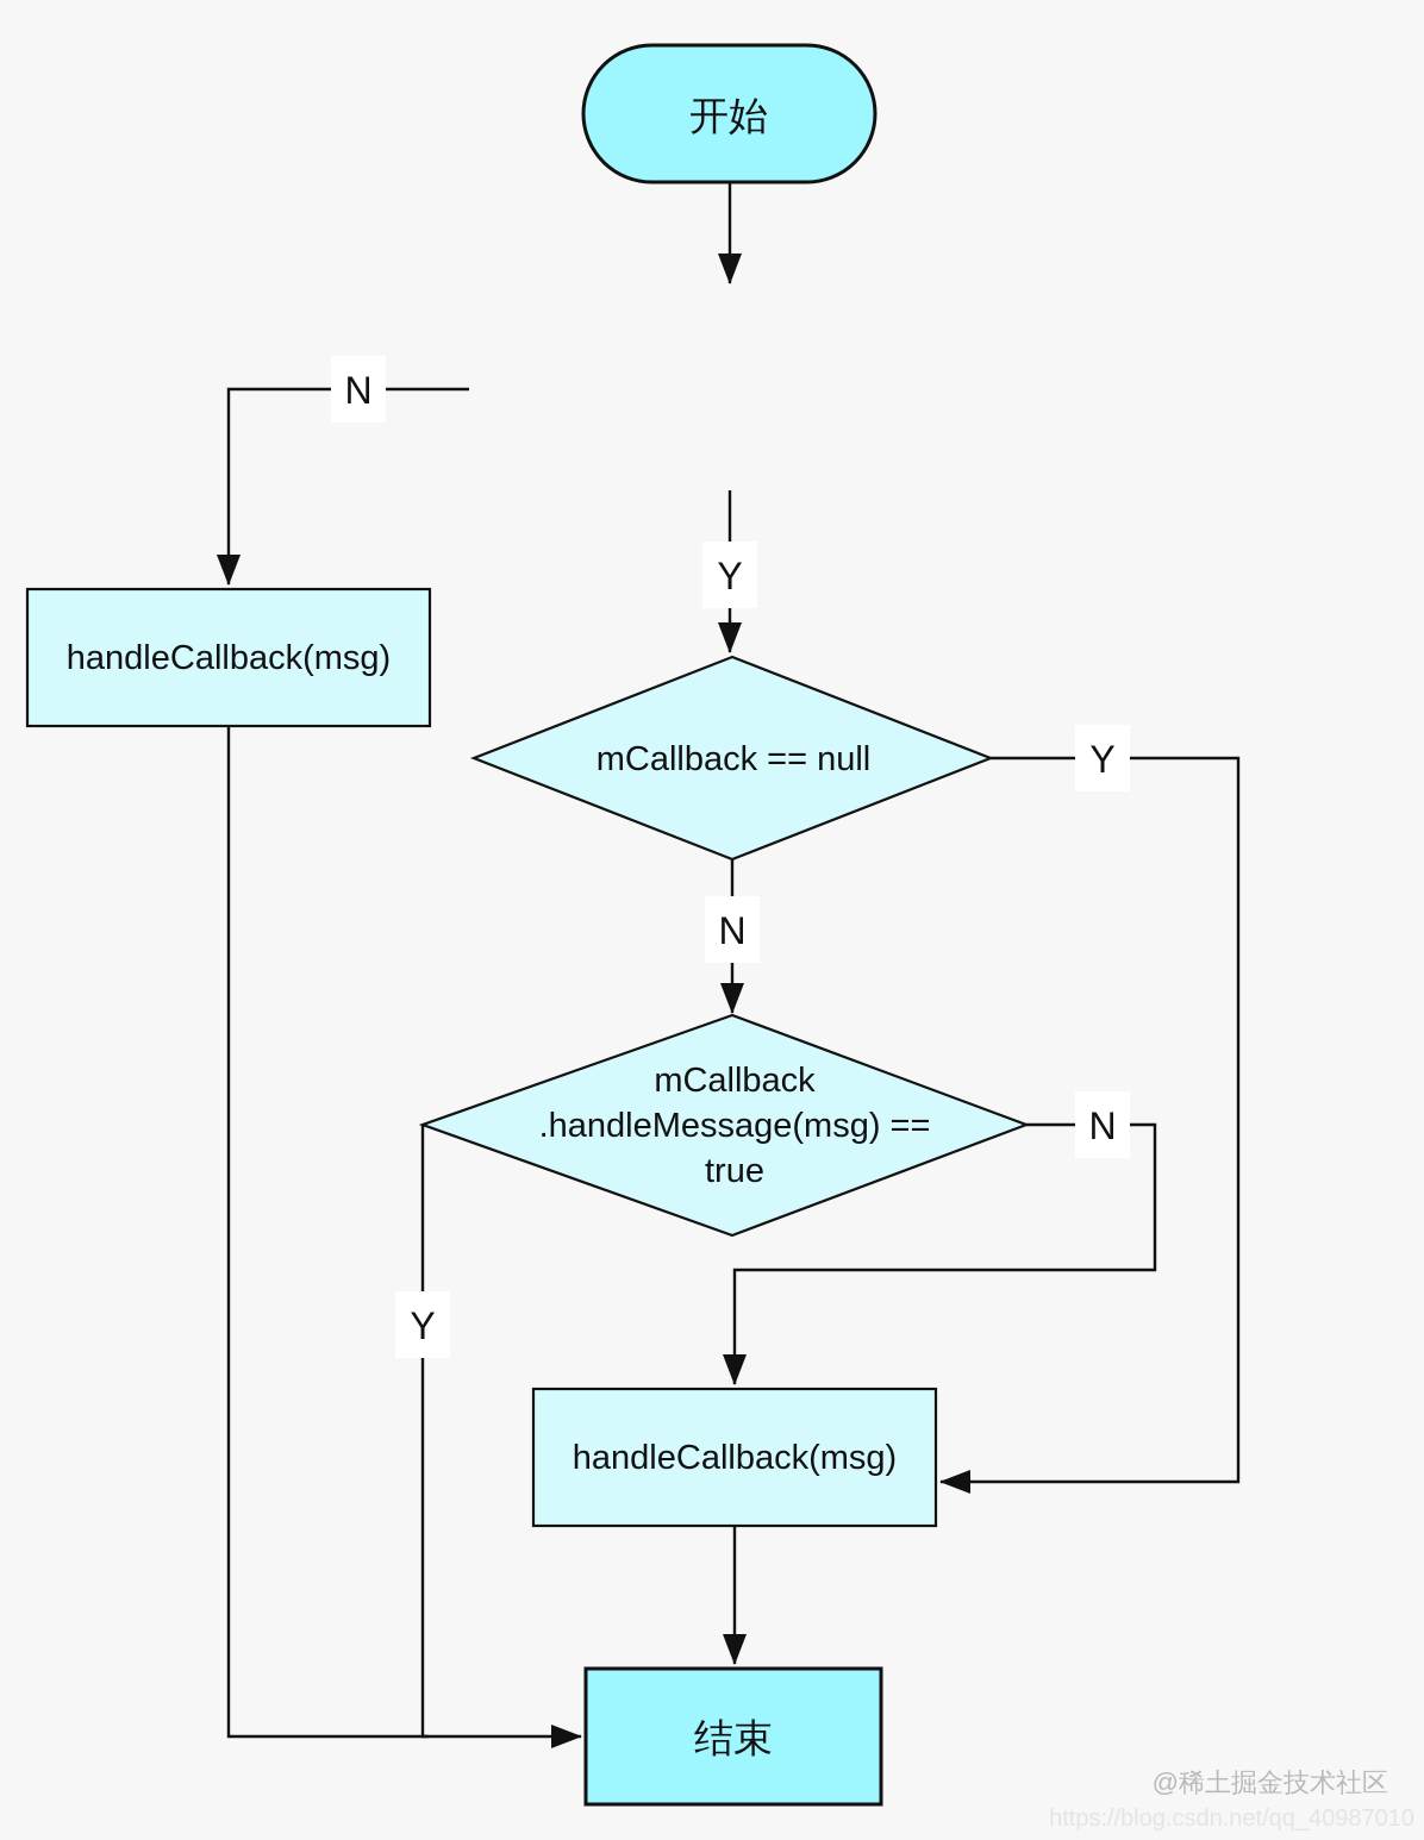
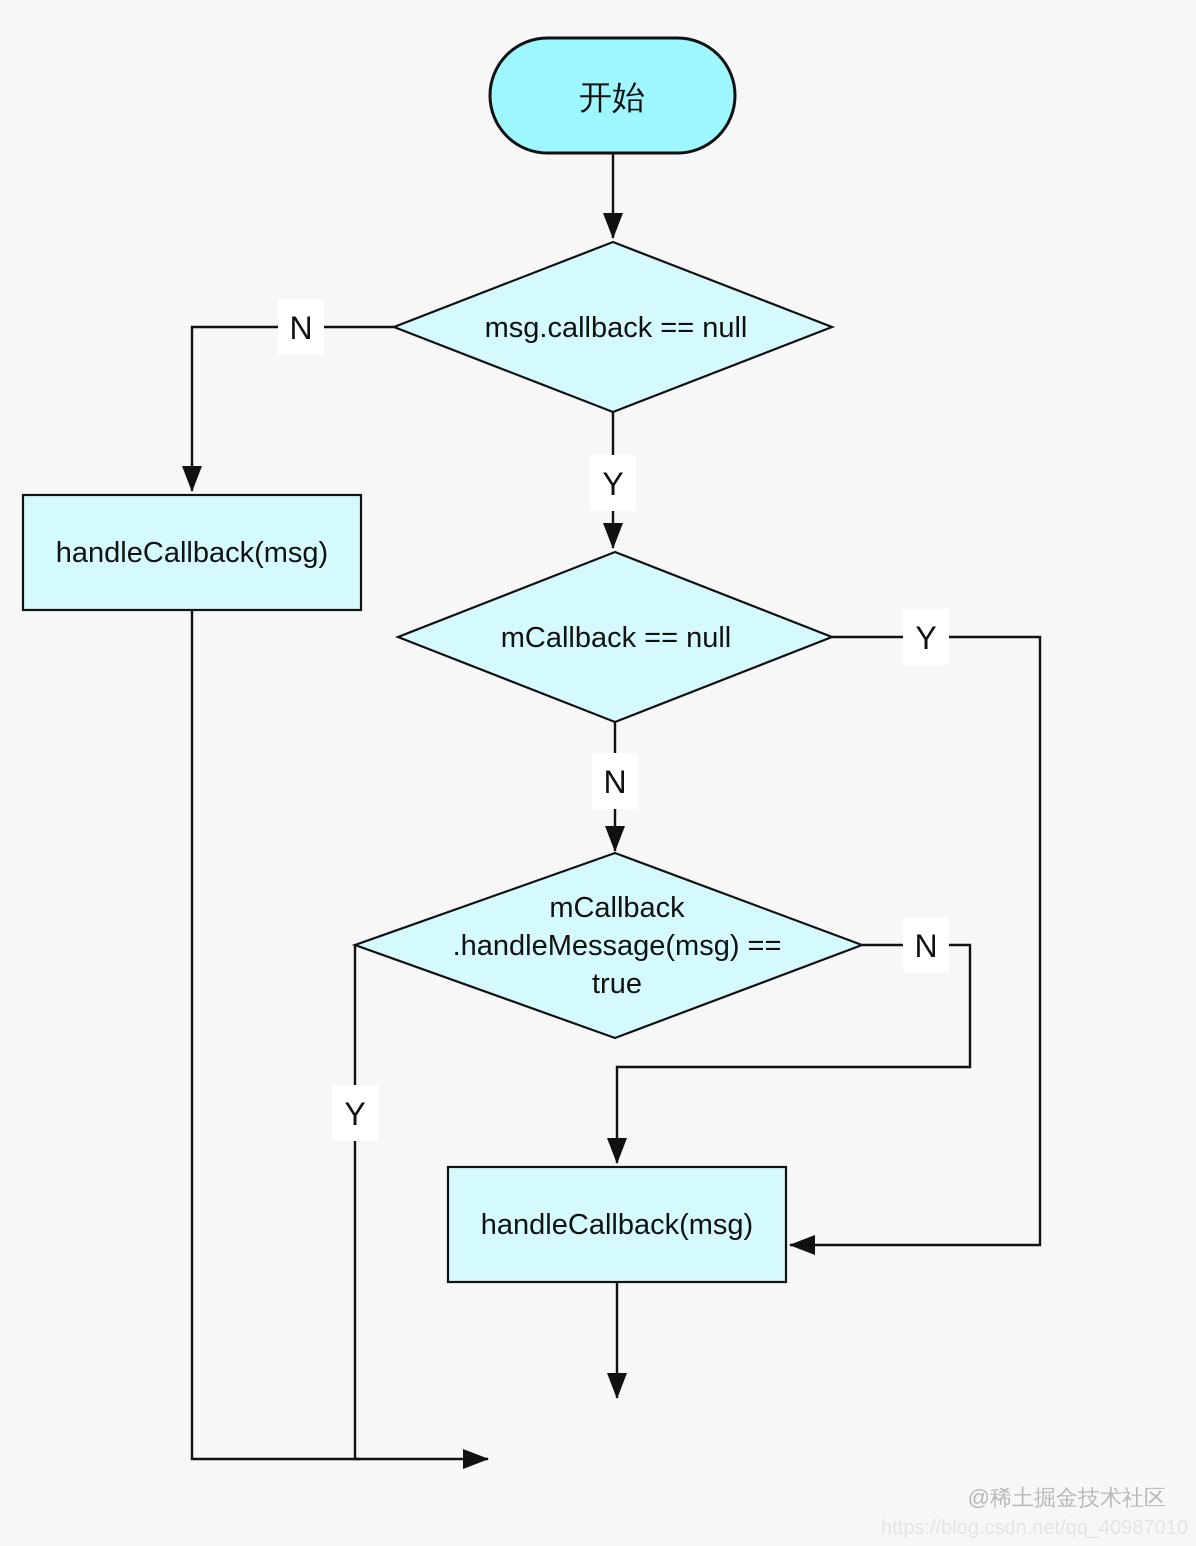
  开始
+ msg.callback == null
  handleCallback(msg)
  mCallback == null
  mCallback
  .handleMessage(msg) ==
  true
  handleCallback(msg)
- 结束
  N
  Y
  Y
  N
  N
  Y
  @稀土掘金技术社区
